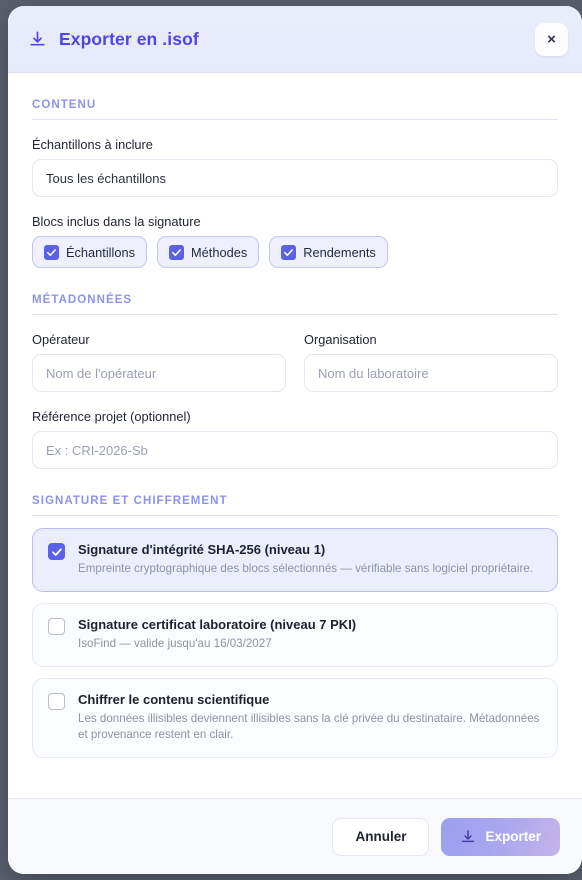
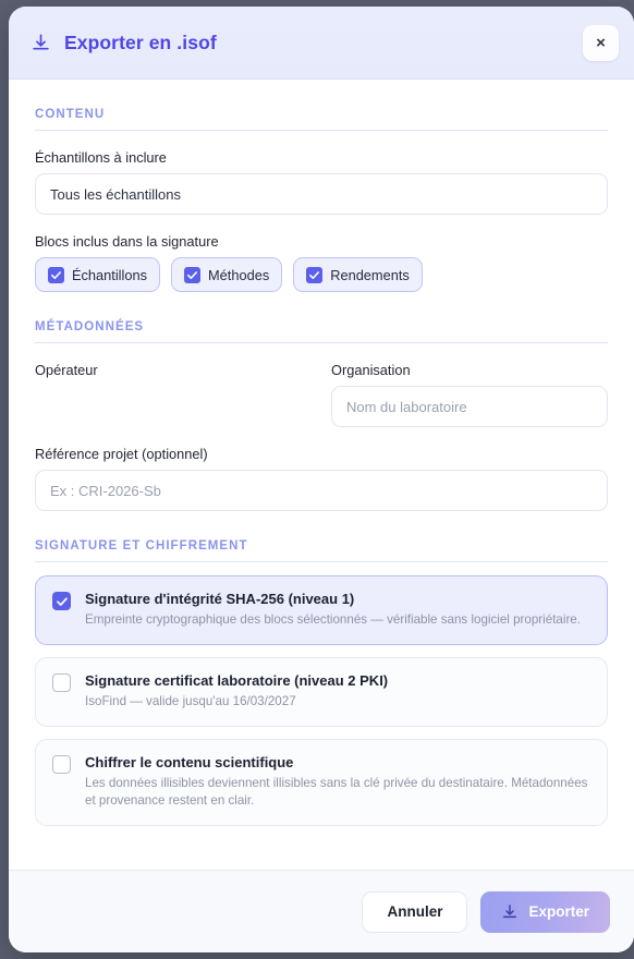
  Exporter en .isof
  ×
  CONTENU
  Échantillons à inclure
  Tous les échantillons
  Blocs inclus dans la signature
  Échantillons
  Méthodes
  Rendements
  MÉTADONNÉES
  Opérateur
- Nom de l'opérateur
  Organisation
  Nom du laboratoire
  Référence projet (optionnel)
  Ex : CRI-2026-Sb
  SIGNATURE ET CHIFFREMENT
  Signature d'intégrité SHA-256 (niveau 1)
  Empreinte cryptographique des blocs sélectionnés — vérifiable sans logiciel propriétaire.
- Signature certificat laboratoire (niveau 7 PKI)
+ Signature certificat laboratoire (niveau 2 PKI)
  IsoFind — valide jusqu'au 16/03/2027
  Chiffrer le contenu scientifique
  Les données illisibles deviennent illisibles sans la clé privée du destinataire. Métadonnées et provenance restent en clair.
  Annuler
  Exporter
